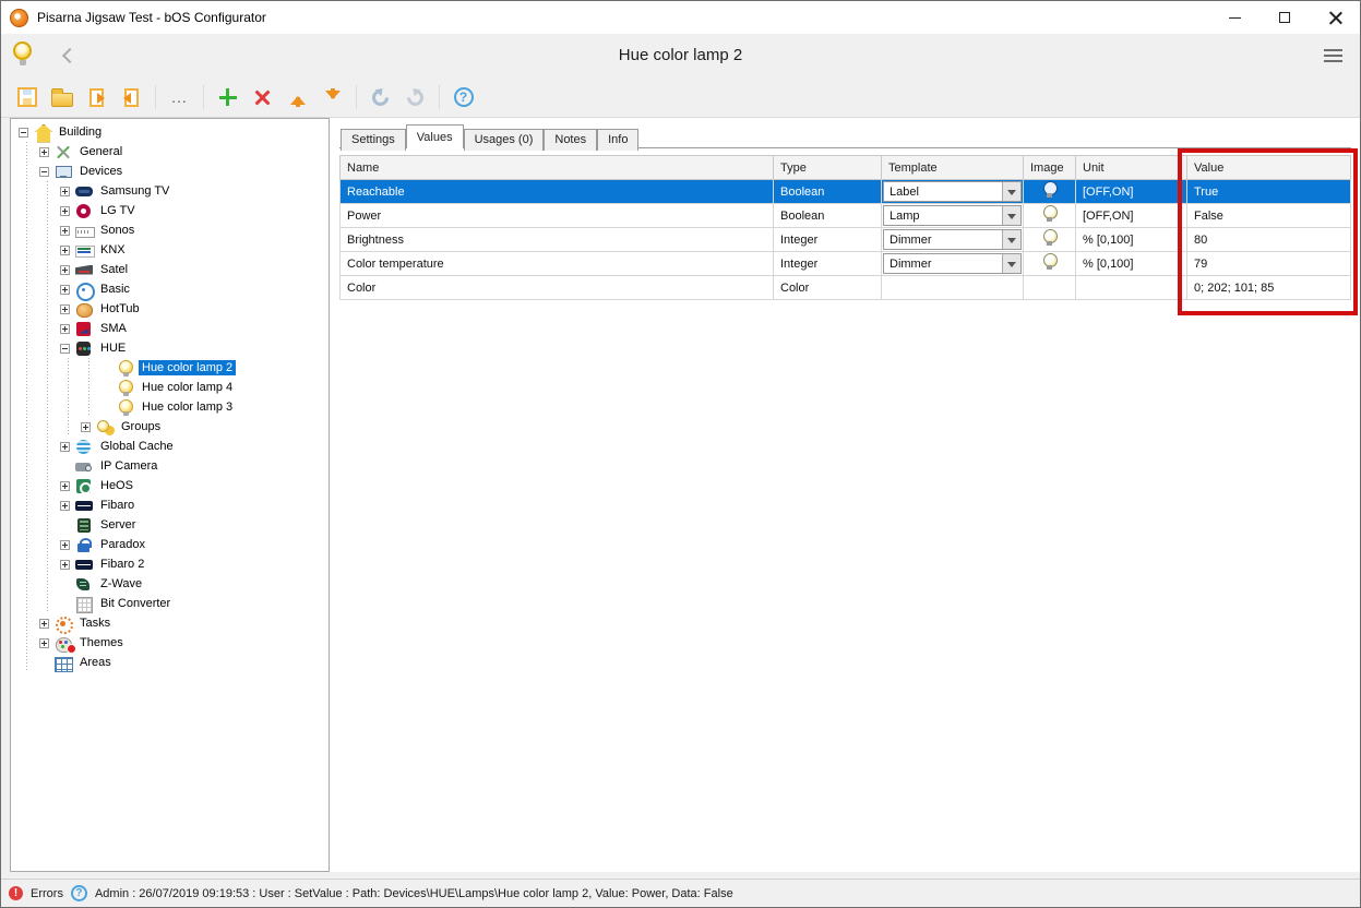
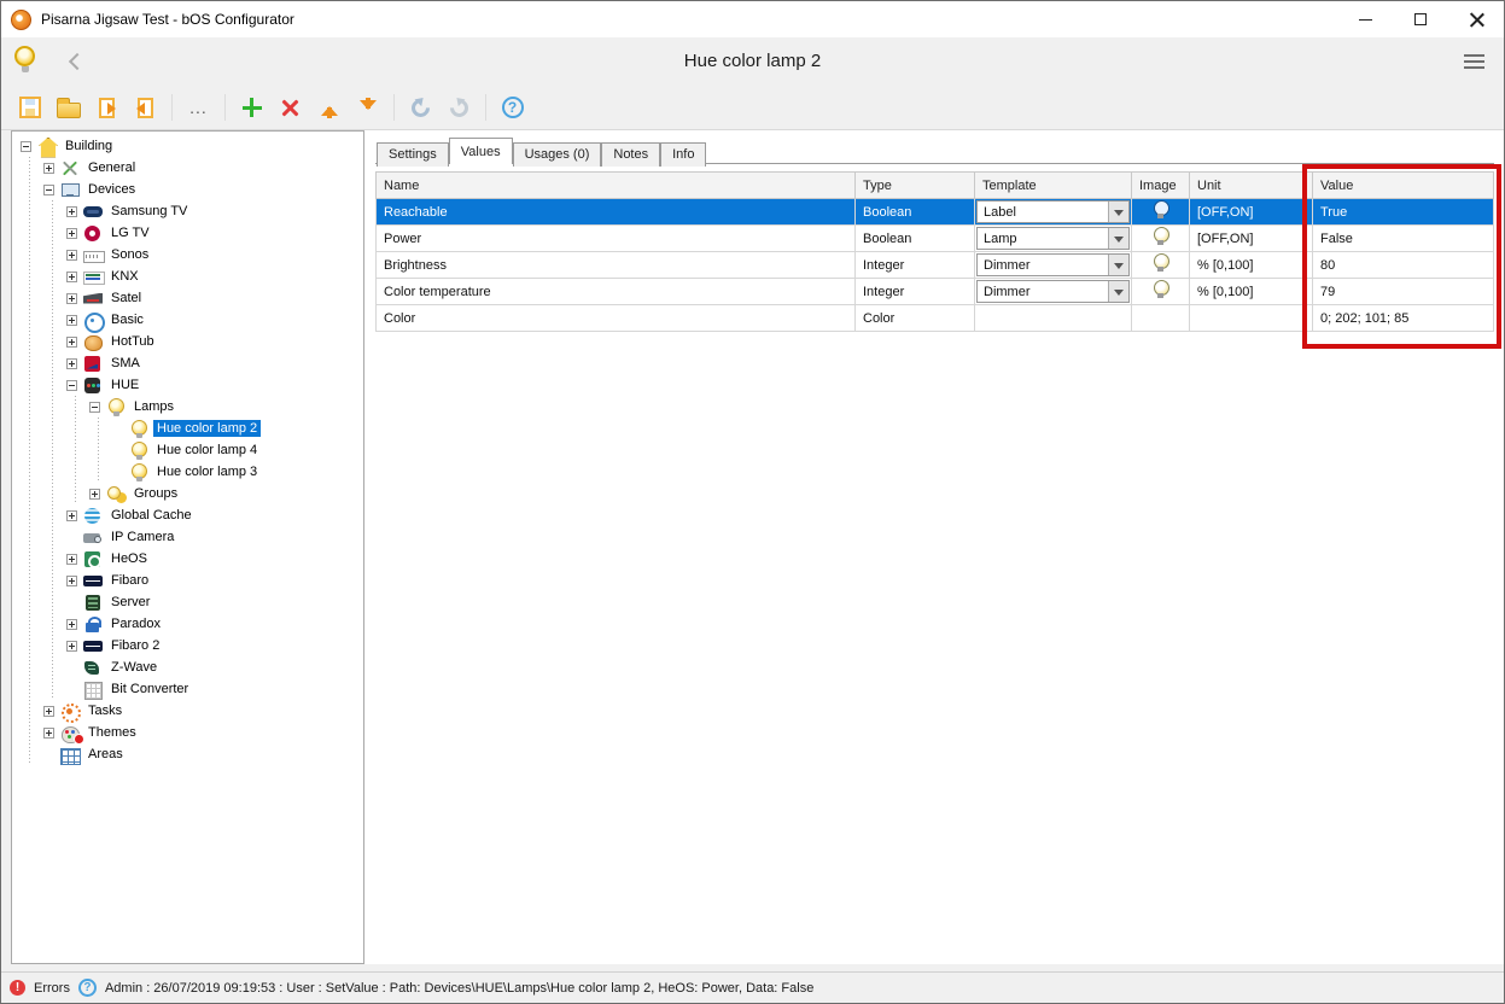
  Pisarna Jigsaw Test - bOS Configurator
  Hue color lamp 2
  ...
  Building
  General
  Devices
  Samsung TV
  LG TV
  Sonos
  KNX
  Satel
  Basic
  HotTub
  SMA
  HUE
+ Lamps
  Hue color lamp 2
  Hue color lamp 4
  Hue color lamp 3
  Groups
  Global Cache
  IP Camera
  HeOS
  Fibaro
  Server
  Paradox
  Fibaro 2
  Z-Wave
  Bit Converter
  Tasks
  Themes
  Areas
  Settings Values Usages (0) Notes Info
  Name	Type	Template	Image	Unit	Value
  Reachable	Boolean	Label		[OFF,ON]	True
  Power	Boolean	Lamp		[OFF,ON]	False
  Brightness	Integer	Dimmer		% [0,100]	80
  Color temperature	Integer	Dimmer		% [0,100]	79
  Color	Color				0; 202; 101; 85
  Errors
- Admin : 26/07/2019 09:19:53 : User : SetValue : Path: Devices\HUE\Lamps\Hue color lamp 2, Value: Power, Data: False
+ Admin : 26/07/2019 09:19:53 : User : SetValue : Path: Devices\HUE\Lamps\Hue color lamp 2, HeOS: Power, Data: False
